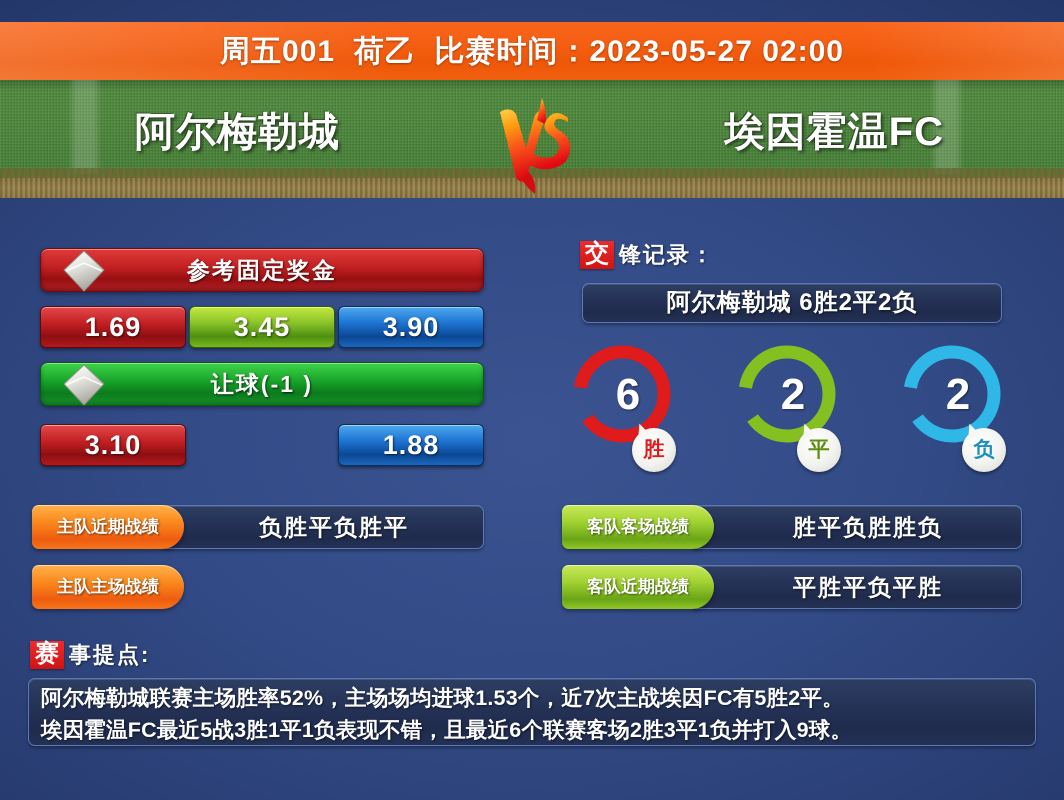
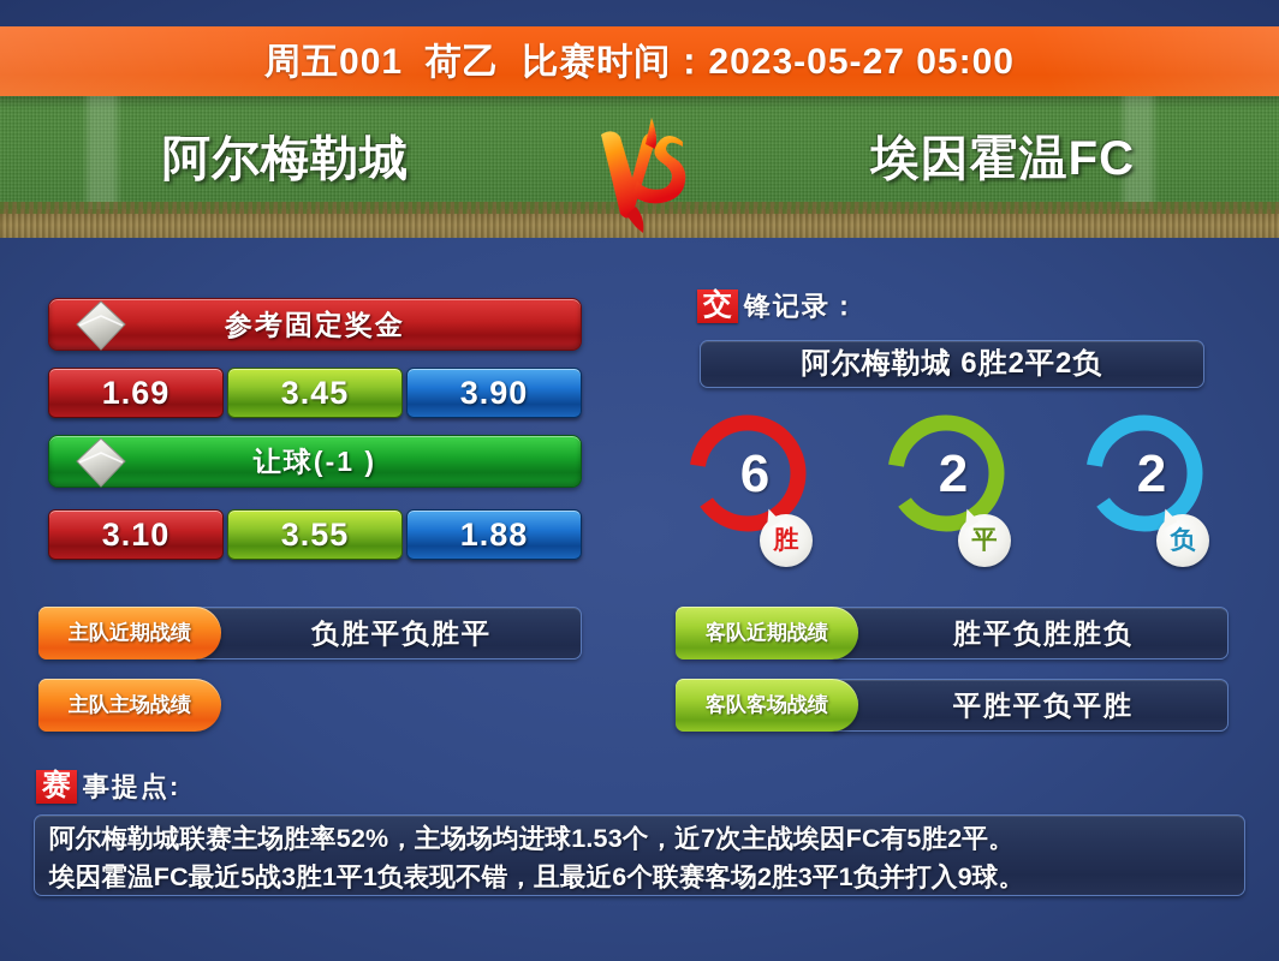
- 周五001 荷乙 比赛时间：2023-05-27 02:00
+ 周五001 荷乙 比赛时间：2023-05-27 05:00
  阿尔梅勒城
  埃因霍温FC
  参考固定奖金
  1.69
  3.45
  3.90
  让球(-1 )
  3.10
+ 3.55
  1.88
  负胜平负胜平
  主队近期战绩
  主队主场战绩
  交
  锋记录：
  阿尔梅勒城 6胜2平2负
  6
  胜
  2
  平
  2
  负
  胜平负胜胜负
- 客队客场战绩
+ 客队近期战绩
  平胜平负平胜
- 客队近期战绩
+ 客队客场战绩
  赛
  事提点:
  阿尔梅勒城联赛主场胜率52%，主场场均进球1.53个，近7次主战埃因FC有5胜2平。
  埃因霍温FC最近5战3胜1平1负表现不错，且最近6个联赛客场2胜3平1负并打入9球。
